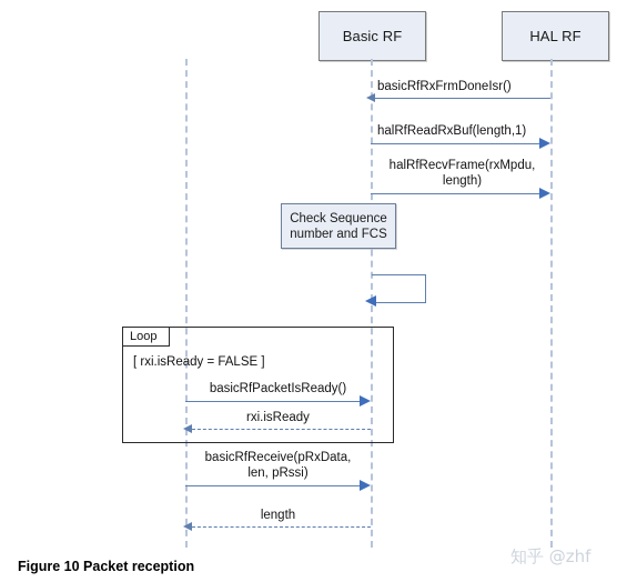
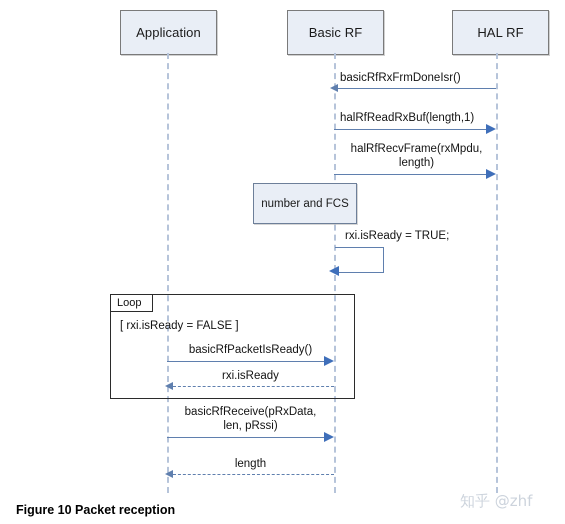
+ Application
  Basic RF
  HAL RF
  basicRfRxFrmDoneIsr()
  halRfReadRxBuf(length,1)
  halRfRecvFrame(rxMpdu,
  length)
- Check Sequence
  number and FCS
+ rxi.isReady = TRUE;
  Loop
  [ rxi.isReady = FALSE ]
  basicRfPacketIsReady()
  rxi.isReady
  basicRfReceive(pRxData,
  len, pRssi)
  length
  Figure 10 Packet reception
  知乎 @zhf
